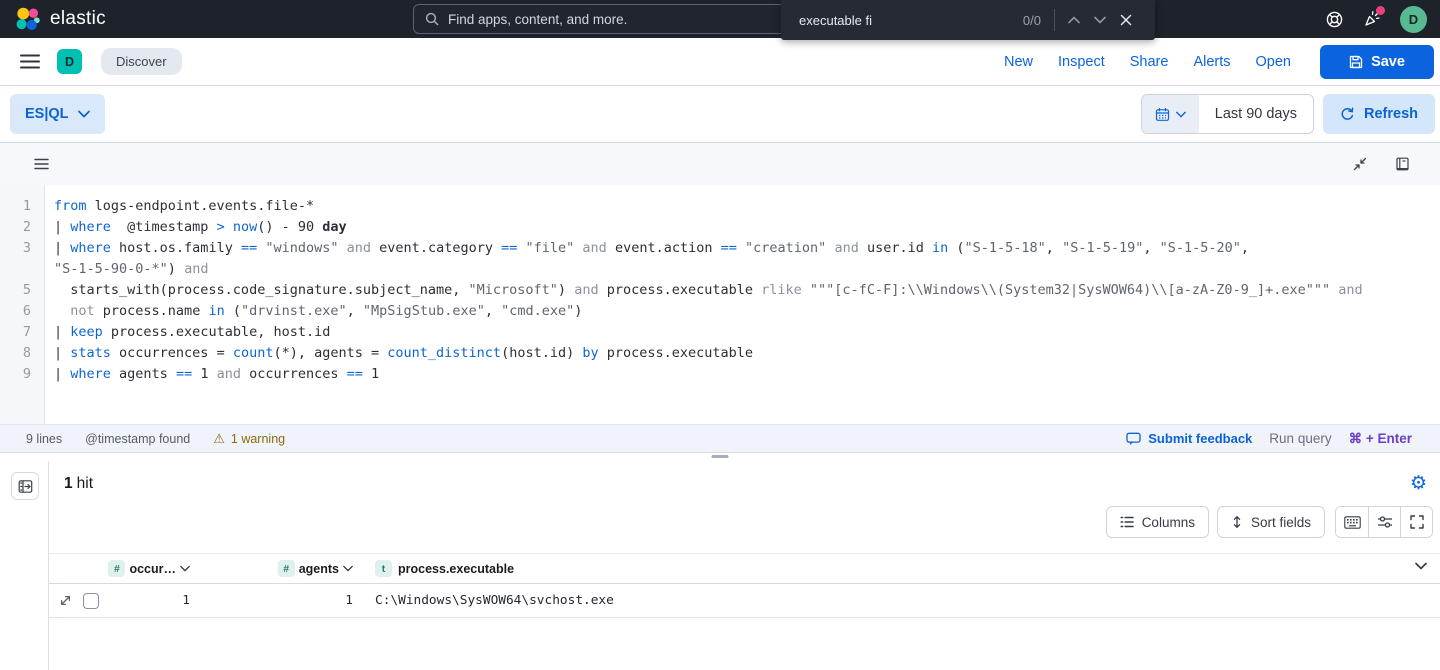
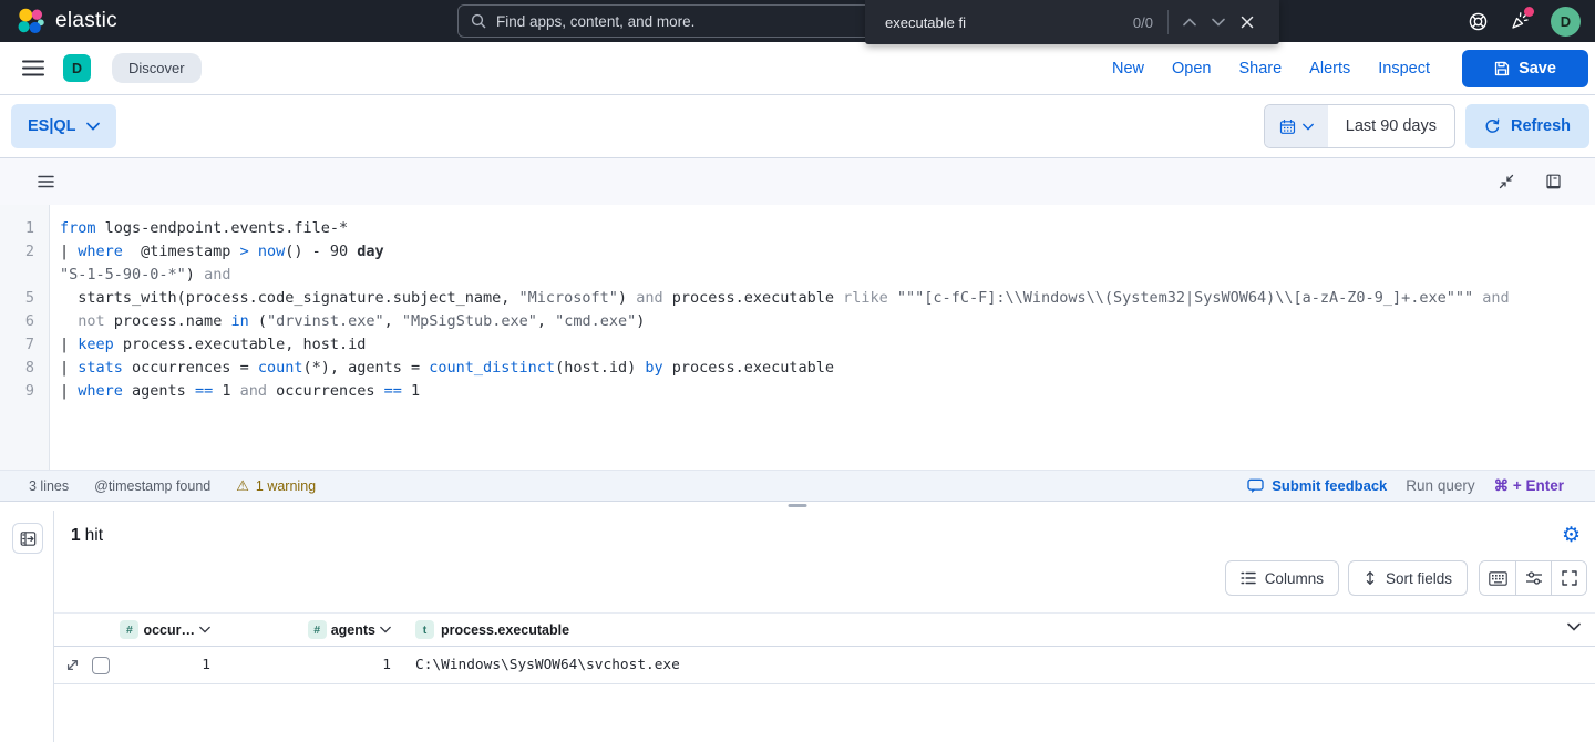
  elastic
  Find apps, content, and more.
  D
  executable fi
  0/0
  D
  Discover
  New
- Inspect
+ Open
  Share
  Alerts
- Open
+ Inspect
  Save
  ES|QL
  Last 90 days
  Refresh
  1
  from logs-endpoint.events.file-*
  2
  | where @timestamp > now() - 90 day
- 3
- | where host.os.family == "windows" and event.category == "file" and event.action == "creation" and user.id in ("S-1-5-18", "S-1-5-19", "S-1-5-20",
  "S-1-5-90-0-*") and
  5
  starts_with(process.code_signature.subject_name, "Microsoft") and process.executable rlike """[c-fC-F]:\\Windows\\(System32|SysWOW64)\\[a-zA-Z0-9_]+.exe""" and
  6
  not process.name in ("drvinst.exe", "MpSigStub.exe", "cmd.exe")
  7
  | keep process.executable, host.id
  8
  | stats occurrences = count(*), agents = count_distinct(host.id) by process.executable
  9
  | where agents == 1 and occurrences == 1
- 9 lines
+ 3 lines
  @timestamp found
  ⚠
  1 warning
  Submit feedback
  Run query
  ⌘ + Enter
  1 hit
  ⚙
  Columns
  Sort fields
  #
  occur…
  #
  agents
  t
  process.executable
  1
  1
  C:\Windows\SysWOW64\svchost.exe
